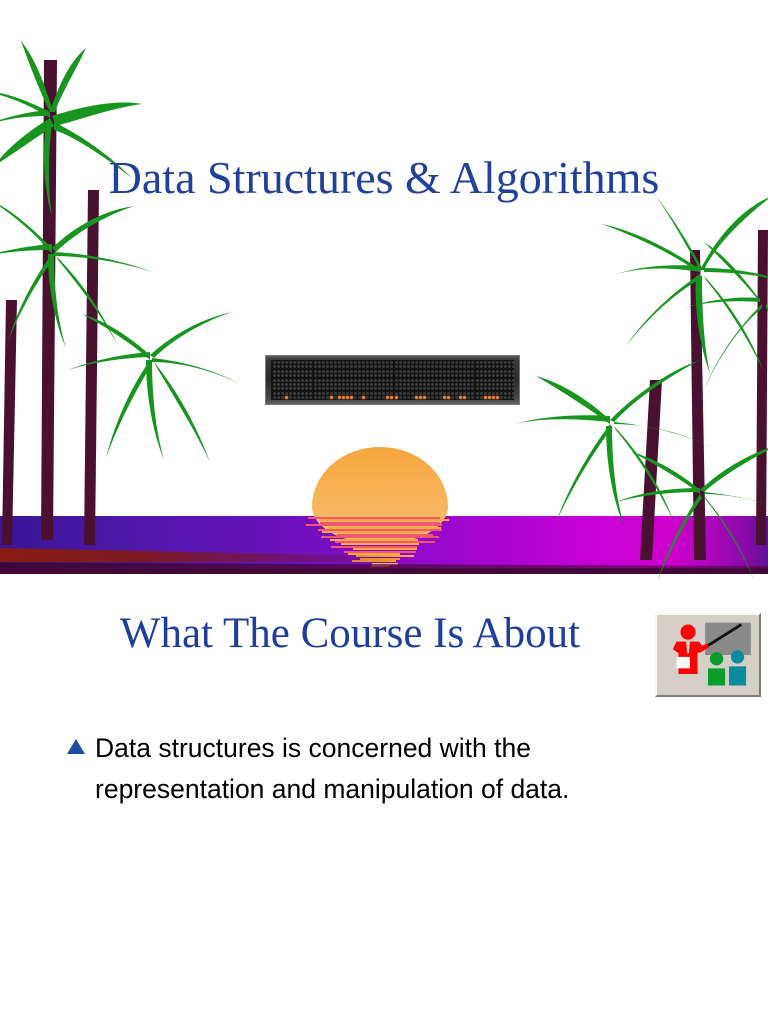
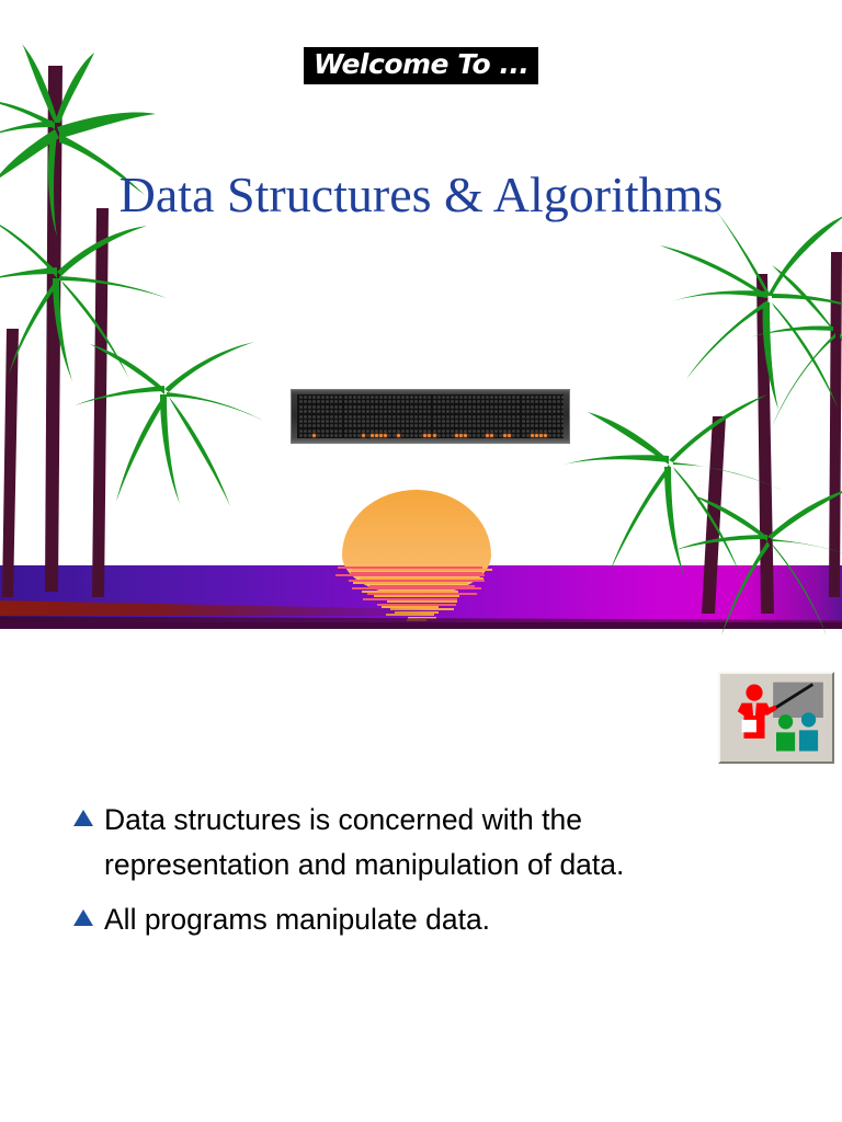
+ Welcome To ...
  Data Structures & Algorithms
- What The Course Is About
  Data structures is concerned with the representation and manipulation of data.
+ All programs manipulate data.
